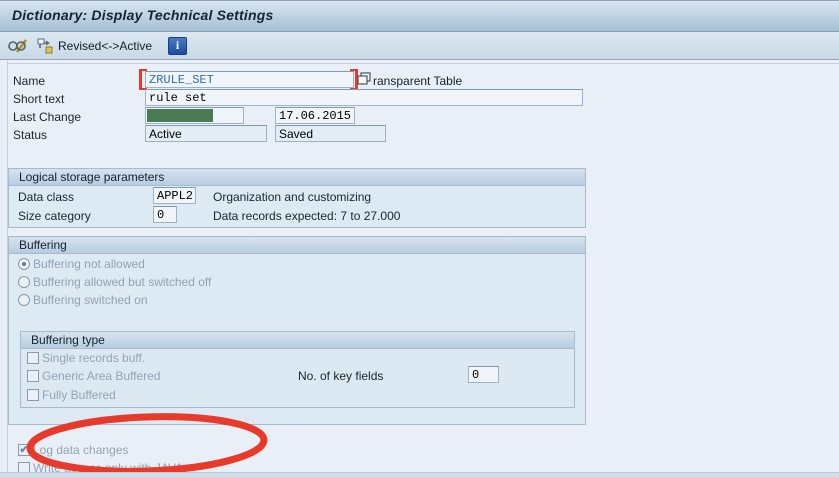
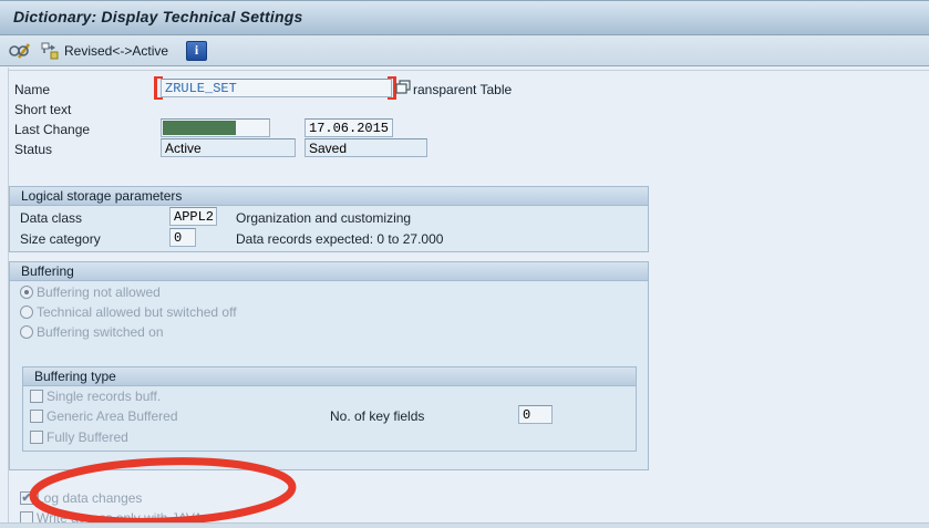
  Dictionary: Display Technical Settings
  Revised<->Active
  i
  Name
  ZRULE_SET
  ransparent Table
  Short text
- rule set
  Last Change
  17.06.2015
  Status
  Active
  Saved
  Logical storage parameters
  Data class
  APPL2
  Organization and customizing
  Size category
  0
- Data records expected: 7 to 27.000
+ Data records expected: 0 to 27.000
  Buffering
  Buffering not allowed
- Buffering allowed but switched off
+ Technical allowed but switched off
  Buffering switched on
  Buffering type
  Single records buff.
  Generic Area Buffered
  Fully Buffered
  No. of key fields
  0
  ✔
  Log data changes
